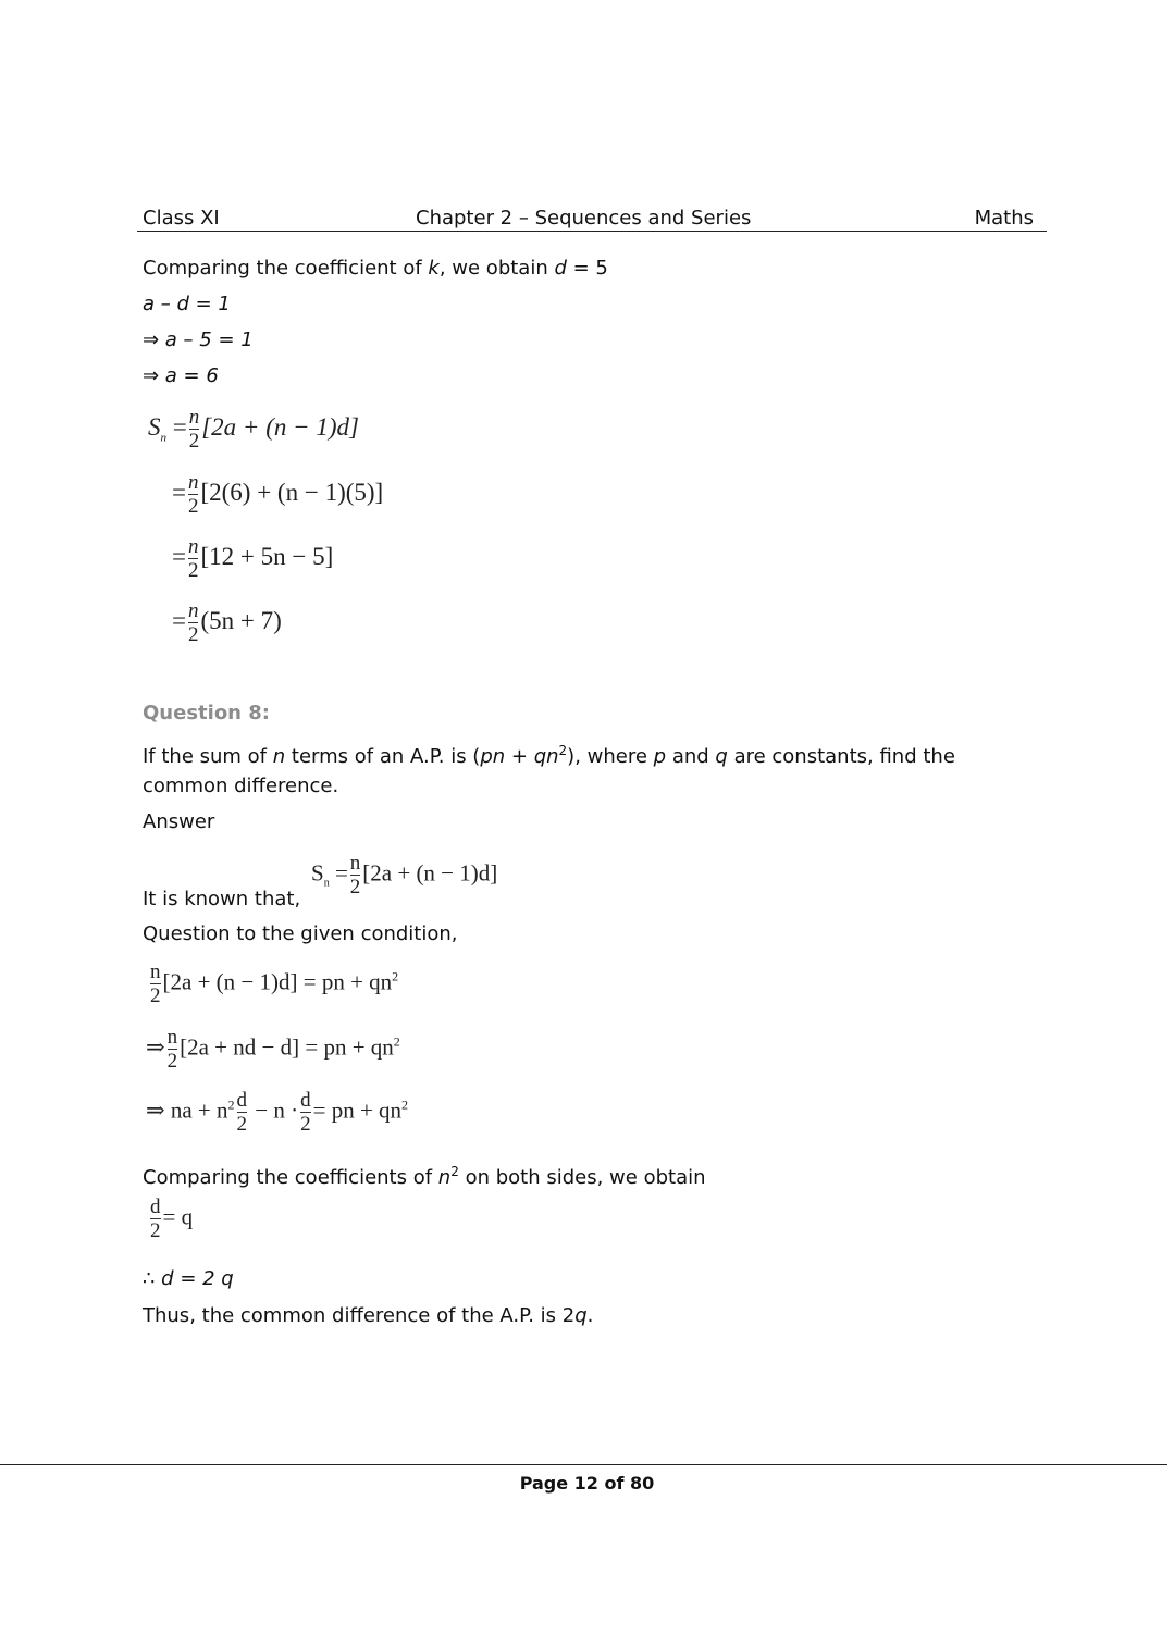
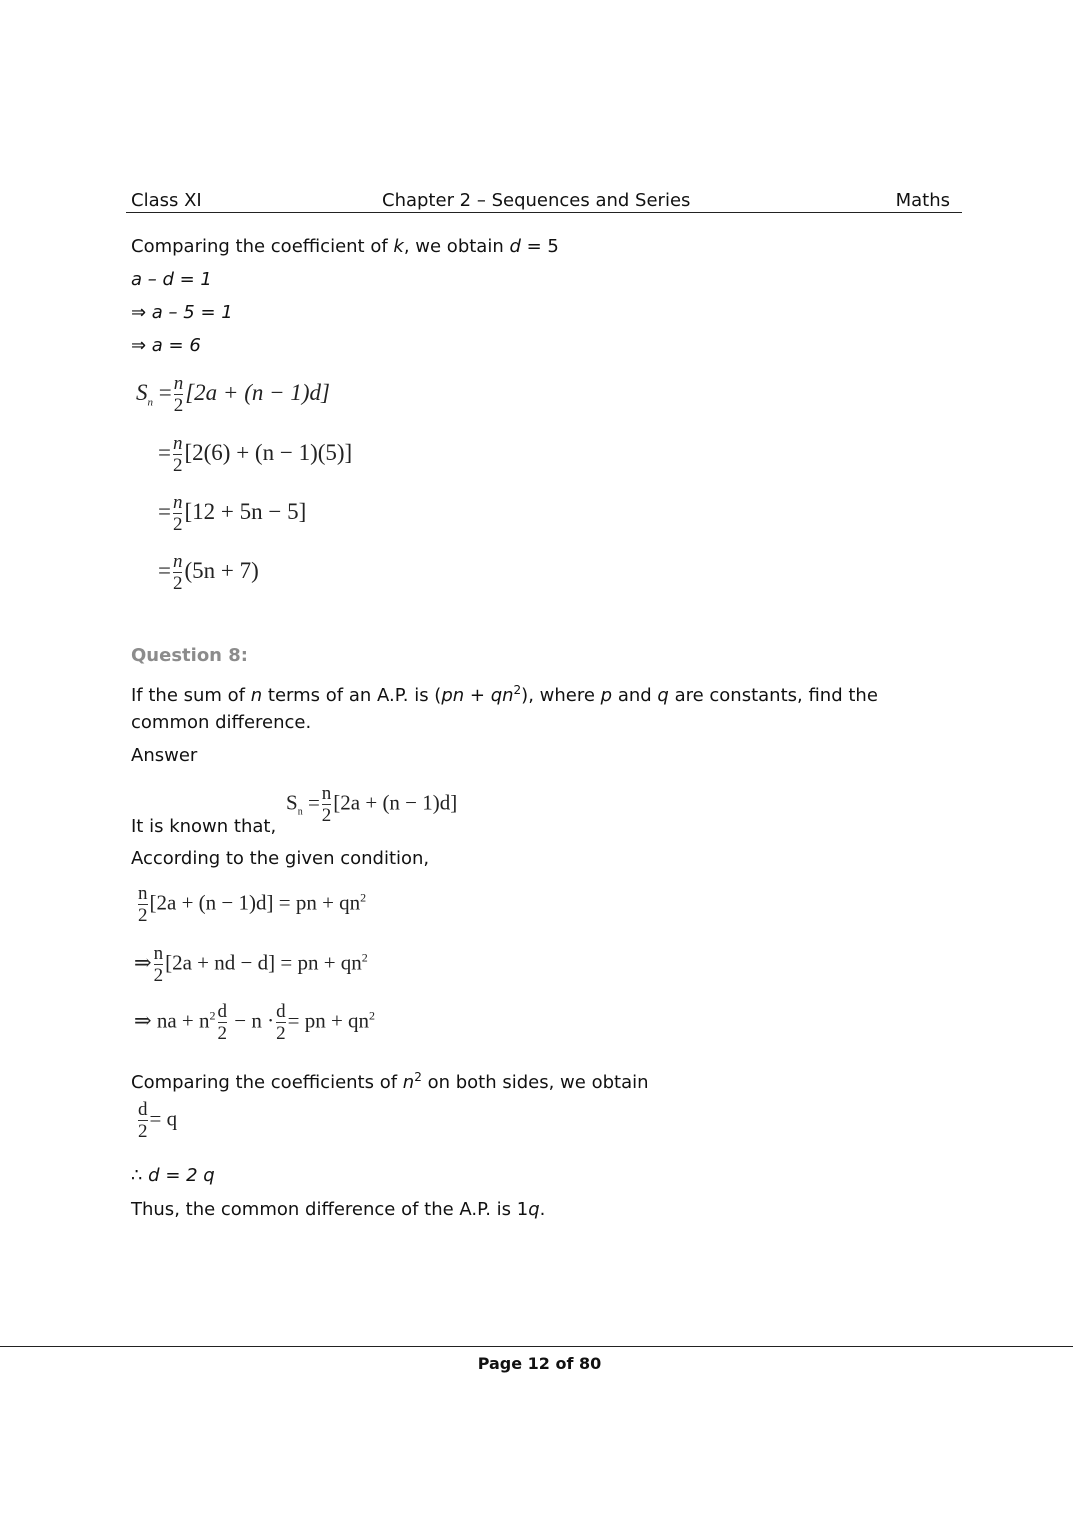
  Class XI
  Chapter 2 – Sequences and Series
  Maths
  Comparing the coefficient of k, we obtain d = 5
  a – d = 1
  ⇒ a – 5 = 1
  ⇒ a = 6
  Sn =
  n
  2
  [2a + (n − 1)d]
  =
  n
  2
  [2(6) + (n − 1)(5)]
  =
  n
  2
  [12 + 5n − 5]
  =
  n
  2
  (5n + 7)
  Question 8:
  If the sum of n terms of an A.P. is (pn + qn2), where p and q are constants, find the
  common difference.
  Answer
  It is known that,
  Sn =
  n
  2
  [2a + (n − 1)d]
- Question to the given condition,
+ According to the given condition,
  n
  2
  [2a + (n − 1)d] = pn + qn2
  ⇒
  n
  2
  [2a + nd − d] = pn + qn2
  ⇒ na + n2
  d
  2
  − n ·
  d
  2
  = pn + qn2
  Comparing the coefficients of n2 on both sides, we obtain
  d
  2
  = q
  ∴ d = 2 q
- Thus, the common difference of the A.P. is 2q.
+ Thus, the common difference of the A.P. is 1q.
  Page 12 of 80
